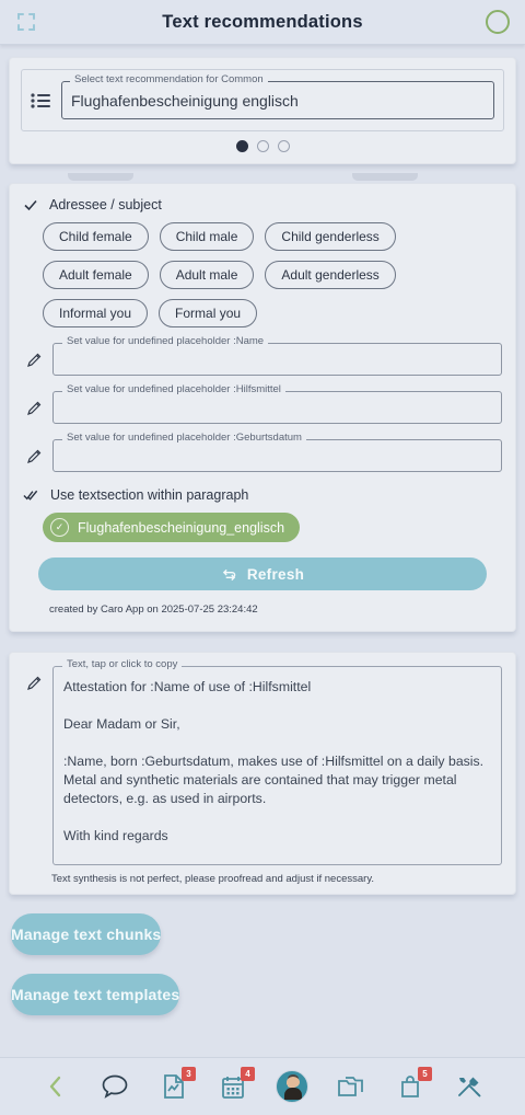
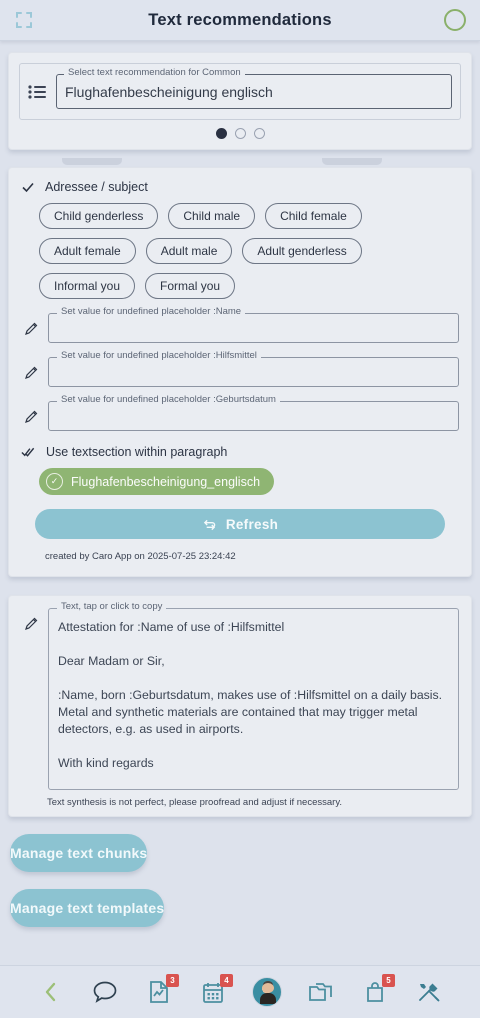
  Text recommendations
  Select text recommendation for Common
  Flughafenbescheinigung englisch
  Adressee / subject
- Child female
+ Child genderless
  Child male
- Child genderless
+ Child female
  Adult female
  Adult male
  Adult genderless
  Informal you
  Formal you
  Set value for undefined placeholder :Name
  Set value for undefined placeholder :Hilfsmittel
  Set value for undefined placeholder :Geburtsdatum
  Use textsection within paragraph
  ✓
  Flughafenbescheinigung_englisch
  Refresh
  created by Caro App on 2025-07-25 23:24:42
  Text, tap or click to copy
  Attestation for :Name of use of :Hilfsmittel
  Dear Madam or Sir,
  :Name, born :Geburtsdatum, makes use of :Hilfsmittel on a daily basis. Metal and synthetic materials are contained that may trigger metal detectors, e.g. as used in airports.
  With kind regards
  Text synthesis is not perfect, please proofread and adjust if necessary.
  Manage text chunks
  Manage text templates
  3
  4
  5
